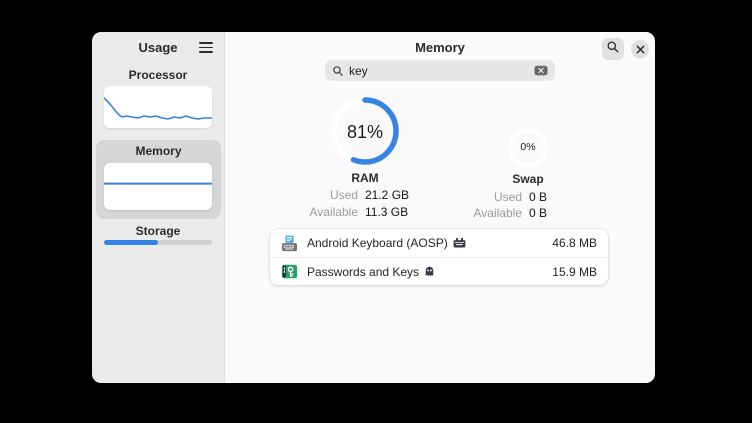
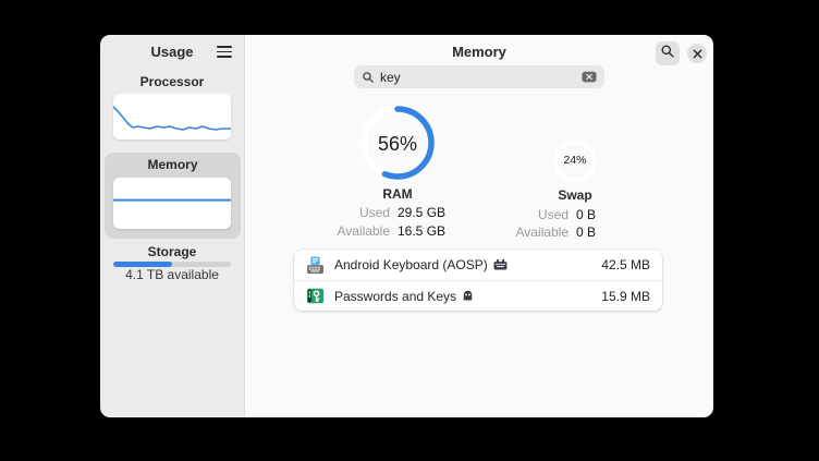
  Usage
  Processor
  Memory
  Storage
+ 4.1 TB available
  Memory
  key
- 81%
+ 56%
  RAM
  Used
- 21.2 GB
+ 29.5 GB
  Available
- 11.3 GB
+ 16.5 GB
- 0%
+ 24%
  Swap
  Used
  0 B
  Available
  0 B
  Android Keyboard (AOSP)
- 46.8 MB
+ 42.5 MB
  Passwords and Keys
  15.9 MB
